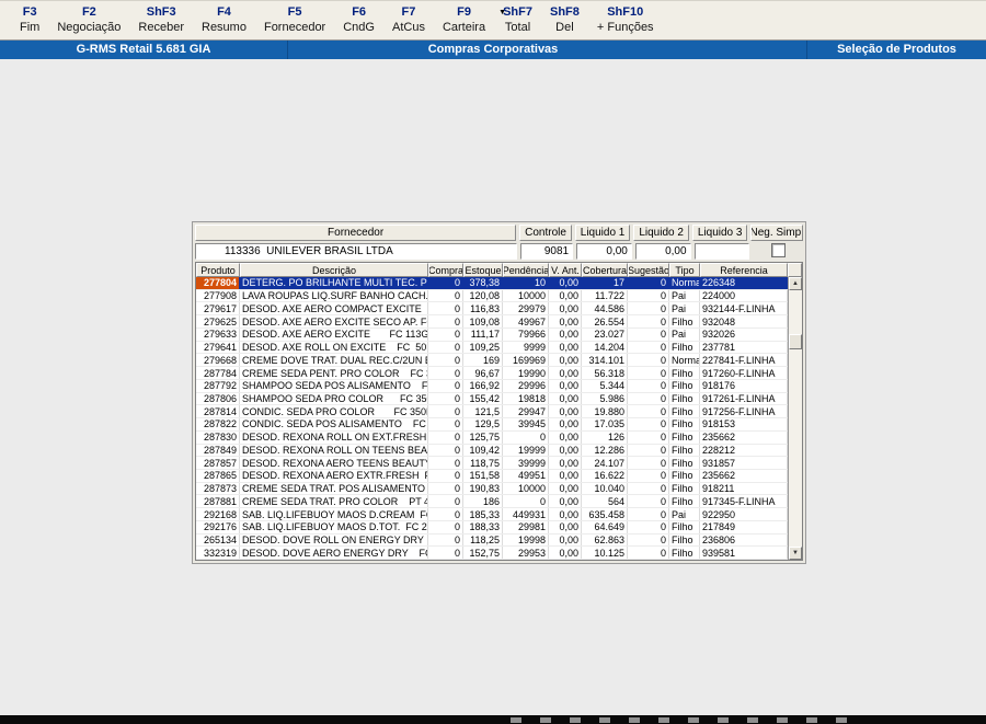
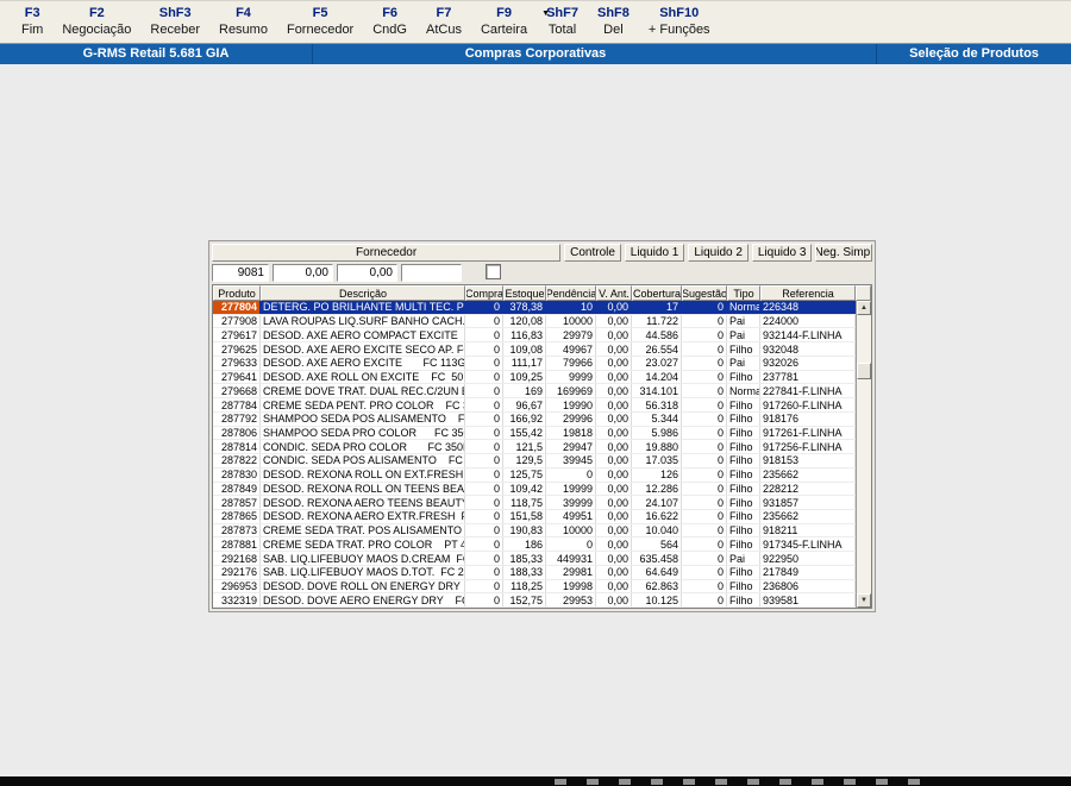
  F3
  Fim
  F2
  Negociação
  ShF3
  Receber
  F4
  Resumo
  F5
  Fornecedor
  F6
  CndG
  F7
  AtCus
  F9
  Carteira
  ShF7
  Total
  ShF8
  Del
  ShF10
  + Funções
  Compras Corporativas
  G-RMS Retail 5.681 GIA
  Seleção de Produtos
  Fornecedor
  Controle
  Liquido 1
  Liquido 2
  Liquido 3
  Neg. Simp.
- 113336 UNILEVER BRASIL LTDA
  9081
  0,00
  0,00
  Produto
  Descrição
  Compra
  Estoque
  Pendência
  V. Ant.
  Cobertura
  Sugestão
  Tipo
  Referencia
  277804
  DETERG. PO BRILHANTE MULTI TEC. P
  0
  378,38
  10
  0,00
  17
  0
  Norma
  226348
  277908
  LAVA ROUPAS LIQ.SURF BANHO CACH.
  0
  120,08
  10000
  0,00
  11.722
  0
  Pai
  224000
  279617
  DESOD. AXE AERO COMPACT EXCITE
  0
  116,83
  29979
  0,00
  44.586
  0
  Pai
  932144-F.LINHA
  279625
  DESOD. AXE AERO EXCITE SECO AP. F
  0
  109,08
  49967
  0,00
  26.554
  0
  Filho
  932048
  279633
  DESOD. AXE AERO EXCITE FC 113G
  0
  111,17
  79966
  0,00
  23.027
  0
  Pai
  932026
  279641
  DESOD. AXE ROLL ON EXCITE FC 50
  0
  109,25
  9999
  0,00
  14.204
  0
  Filho
  237781
  279668
  CREME DOVE TRAT. DUAL REC.C/2UN B
  0
  169
  169969
  0,00
  314.101
  0
  Norma
  227841-F.LINHA
  287784
  CREME SEDA PENT. PRO COLOR FC
  0
  96,67
  19990
  0,00
  56.318
  0
  Filho
  917260-F.LINHA
  287792
  SHAMPOO SEDA POS ALISAMENTO F
  0
  166,92
  29996
  0,00
  5.344
  0
  Filho
  918176
  287806
  SHAMPOO SEDA PRO COLOR FC 35
  0
  155,42
  19818
  0,00
  5.986
  0
  Filho
  917261-F.LINHA
  287814
  CONDIC. SEDA PRO COLOR FC 350
  0
  121,5
  29947
  0,00
  19.880
  0
  Filho
  917256-F.LINHA
  287822
  CONDIC. SEDA POS ALISAMENTO FC
  0
  129,5
  39945
  0,00
  17.035
  0
  Filho
  918153
  287830
  DESOD. REXONA ROLL ON EXT.FRESH
  0
  125,75
  0
  0,00
  126
  0
  Filho
  235662
  287849
  DESOD. REXONA ROLL ON TEENS BEA
  0
  109,42
  19999
  0,00
  12.286
  0
  Filho
  228212
  287857
  DESOD. REXONA AERO TEENS BEAUTY
  0
  118,75
  39999
  0,00
  24.107
  0
  Filho
  931857
  287865
  DESOD. REXONA AERO EXTR.FRESH F
  0
  151,58
  49951
  0,00
  16.622
  0
  Filho
  235662
  287873
  CREME SEDA TRAT. POS ALISAMENTO
  0
  190,83
  10000
  0,00
  10.040
  0
  Filho
  918211
  287881
  CREME SEDA TRAT. PRO COLOR PT 4
  0
  186
  0
  0,00
  564
  0
  Filho
  917345-F.LINHA
  292168
  SAB. LIQ.LIFEBUOY MAOS D.CREAM F
  0
  185,33
  449931
  0,00
  635.458
  0
  Pai
  922950
  292176
  SAB. LIQ.LIFEBUOY MAOS D.TOT. FC 2
  0
  188,33
  29981
  0,00
  64.649
  0
  Filho
  217849
- 265134
+ 296953
  DESOD. DOVE ROLL ON ENERGY DRY
  0
  118,25
  19998
  0,00
  62.863
  0
  Filho
  236806
  332319
  DESOD. DOVE AERO ENERGY DRY F
  0
  152,75
  29953
  0,00
  10.125
  0
  Filho
  939581
